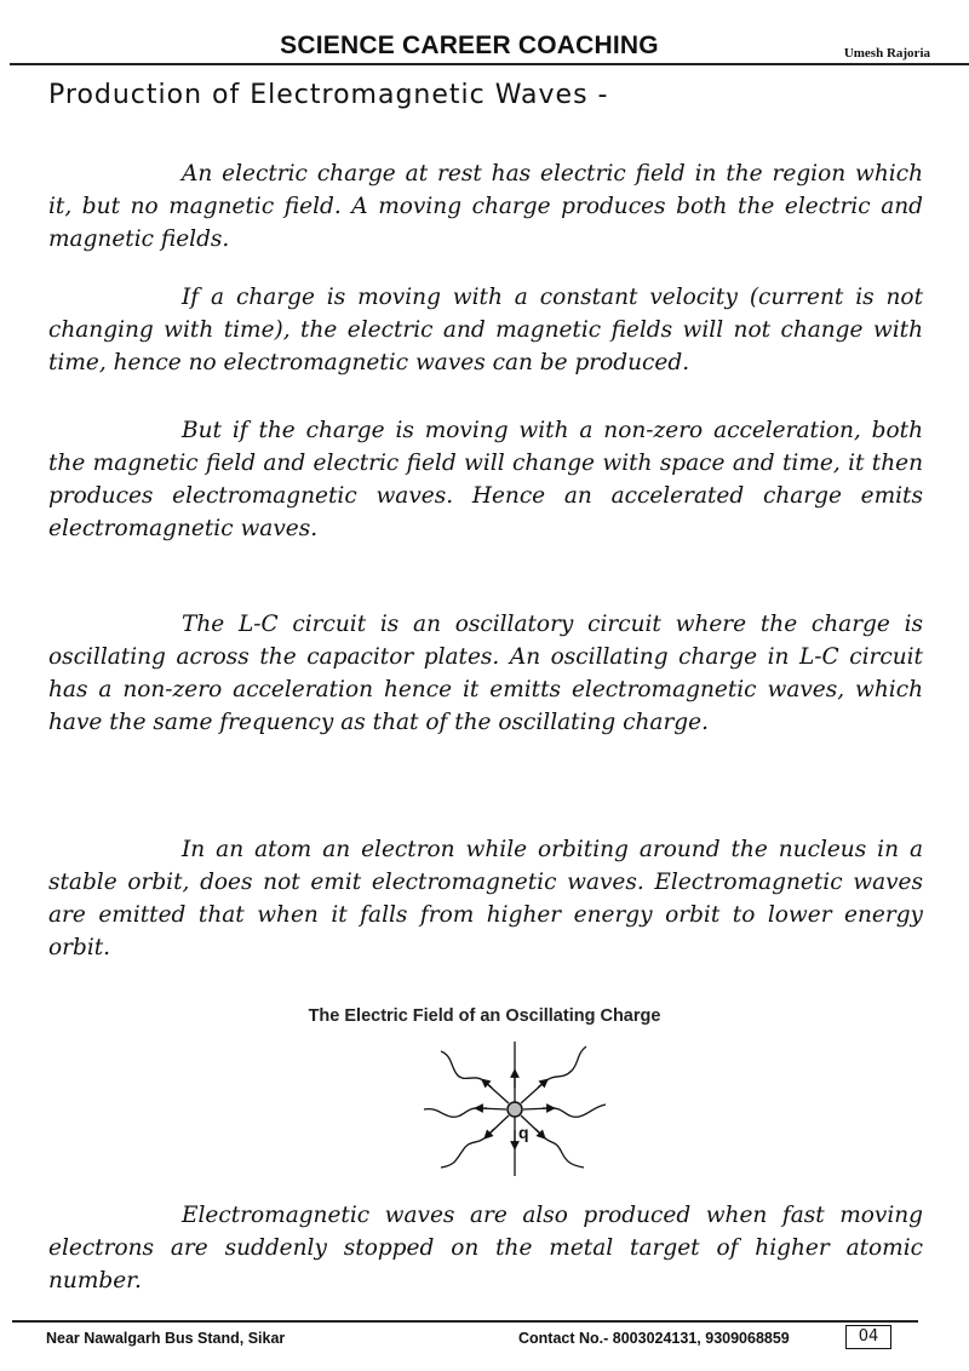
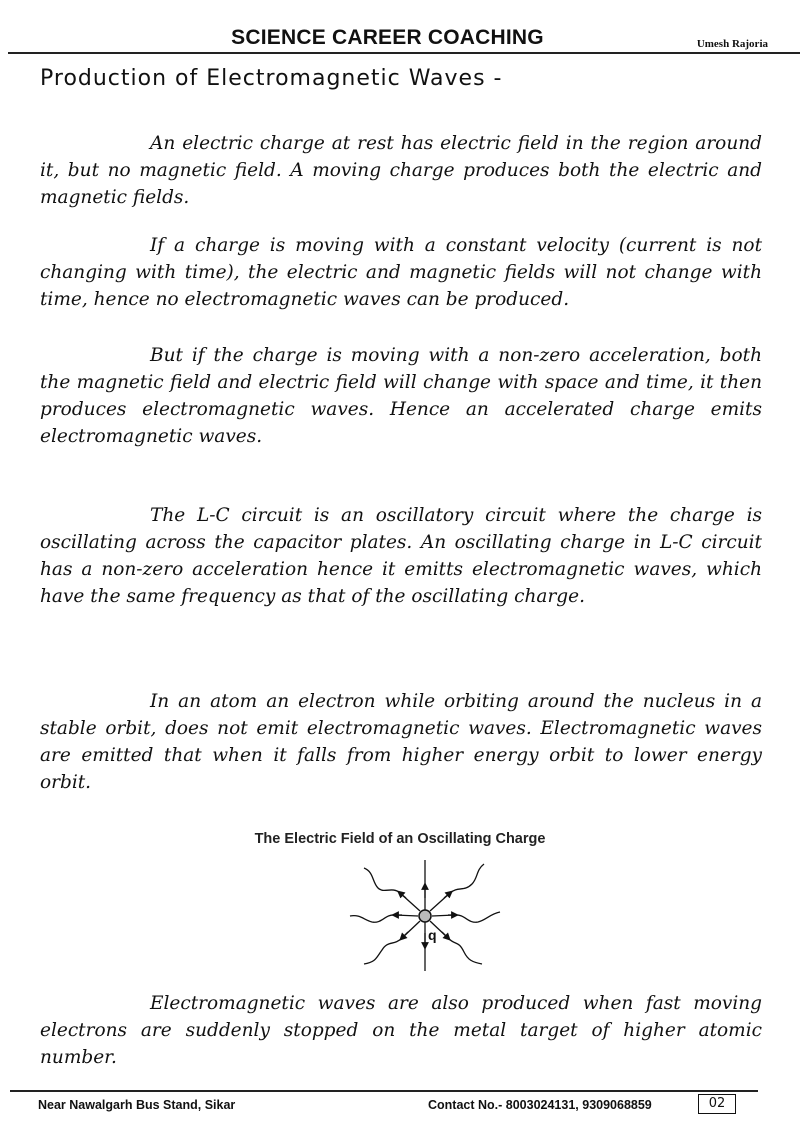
  SCIENCE CAREER COACHING
  Umesh Rajoria
  Production of Electromagnetic Waves -
- An electric charge at rest has electric field in the region which it, but no magnetic field. A moving charge produces both the electric and magnetic fields.
+ An electric charge at rest has electric field in the region around it, but no magnetic field. A moving charge produces both the electric and magnetic fields.
  If a charge is moving with a constant velocity (current is not changing with time), the electric and magnetic fields will not change with time, hence no electromagnetic waves can be produced.
  But if the charge is moving with a non-zero acceleration, both the magnetic field and electric field will change with space and time, it then produces electromagnetic waves. Hence an accelerated charge emits electromagnetic waves.
  The L-C circuit is an oscillatory circuit where the charge is oscillating across the capacitor plates. An oscillating charge in L-C circuit has a non-zero acceleration hence it emitts electromagnetic waves, which have the same frequency as that of the oscillating charge.
  In an atom an electron while orbiting around the nucleus in a stable orbit, does not emit electromagnetic waves. Electromagnetic waves are emitted that when it falls from higher energy orbit to lower energy orbit.
  The Electric Field of an Oscillating Charge
  q
  Electromagnetic waves are also produced when fast moving electrons are suddenly stopped on the metal target of higher atomic number.
  Near Nawalgarh Bus Stand, Sikar
  Contact No.- 8003024131, 9309068859
- 04
+ 02
